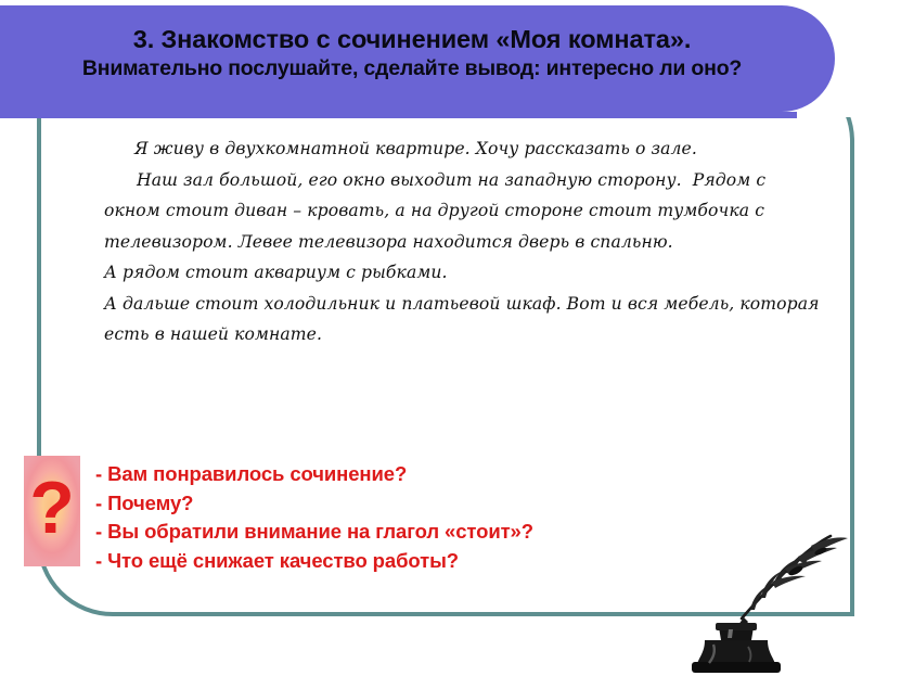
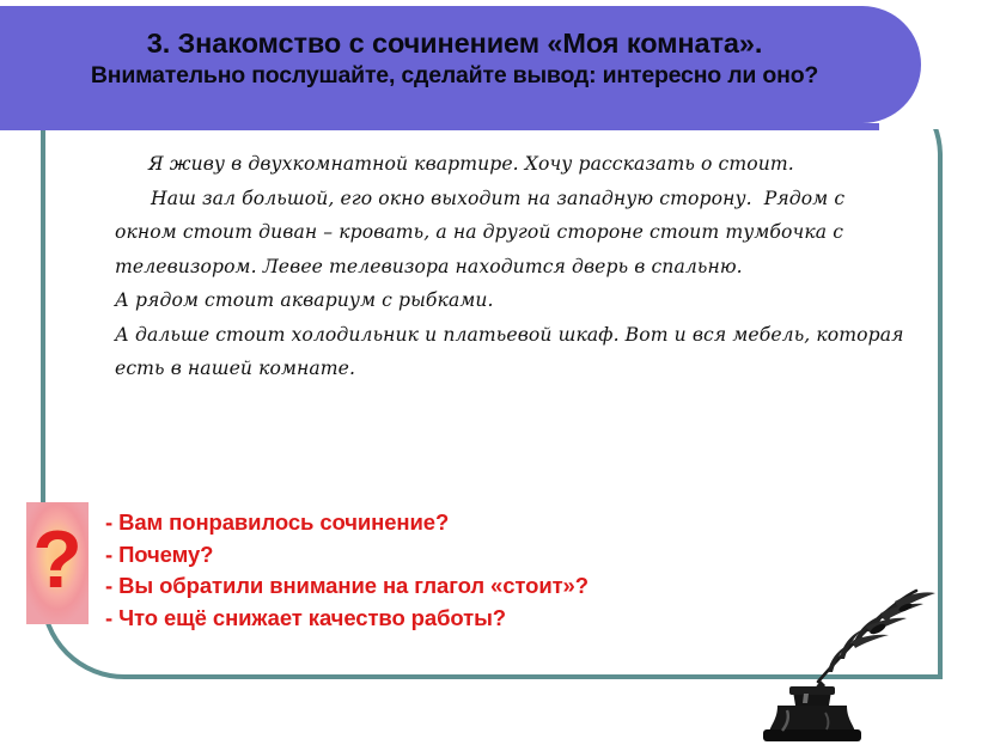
  3. Знакомство с сочинением «Моя комната».
  Внимательно послушайте, сделайте вывод: интересно ли оно?
- Я живу в двухкомнатной квартире. Хочу рассказать о зале.
+ Я живу в двухкомнатной квартире. Хочу рассказать о стоит.
  Наш зал большой, его окно выходит на западную сторону. Рядом с окном стоит диван – кровать, а на другой стороне стоит тумбочка с телевизором. Левее телевизора находится дверь в спальню.
  А рядом стоит аквариум с рыбками.
  А дальше стоит холодильник и платьевой шкаф. Вот и вся мебель, которая есть в нашей комнате.
  ?
  - Вам понравилось сочинение?
  - Почему?
  - Вы обратили внимание на глагол «стоит»?
  - Что ещё снижает качество работы?
